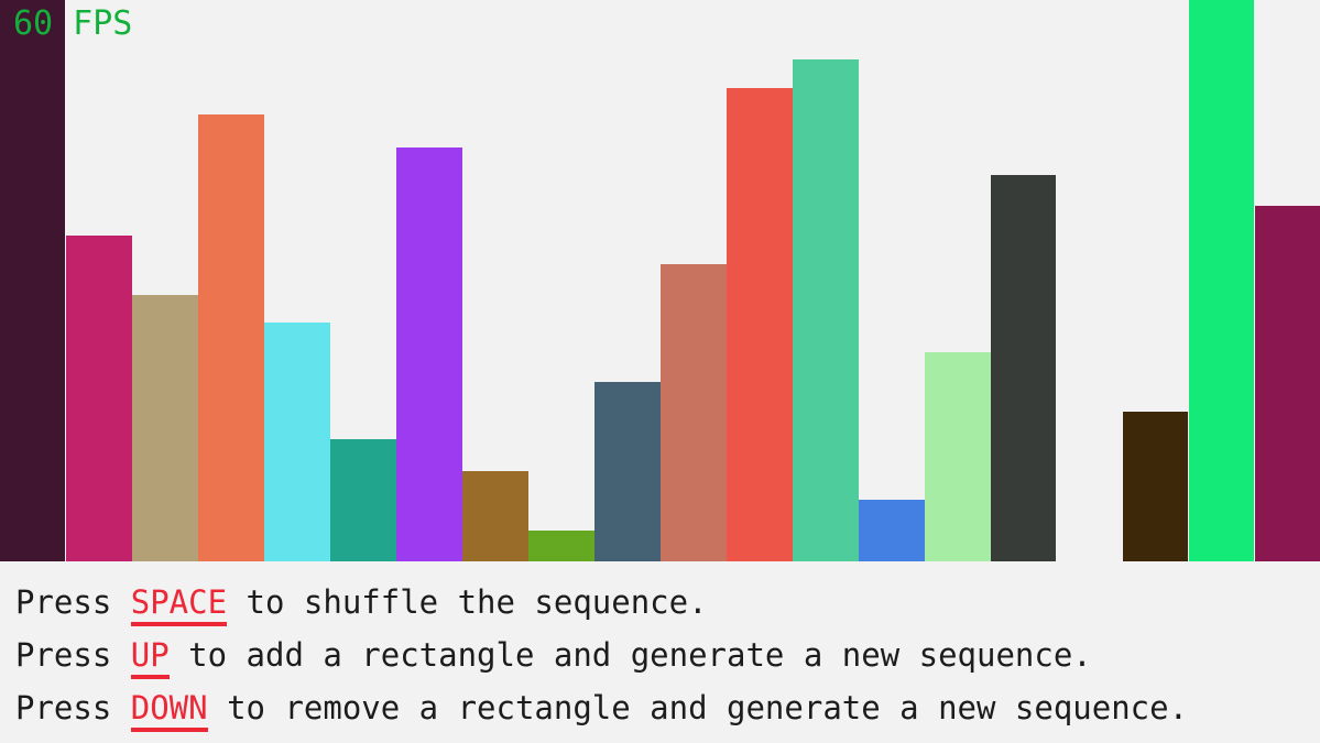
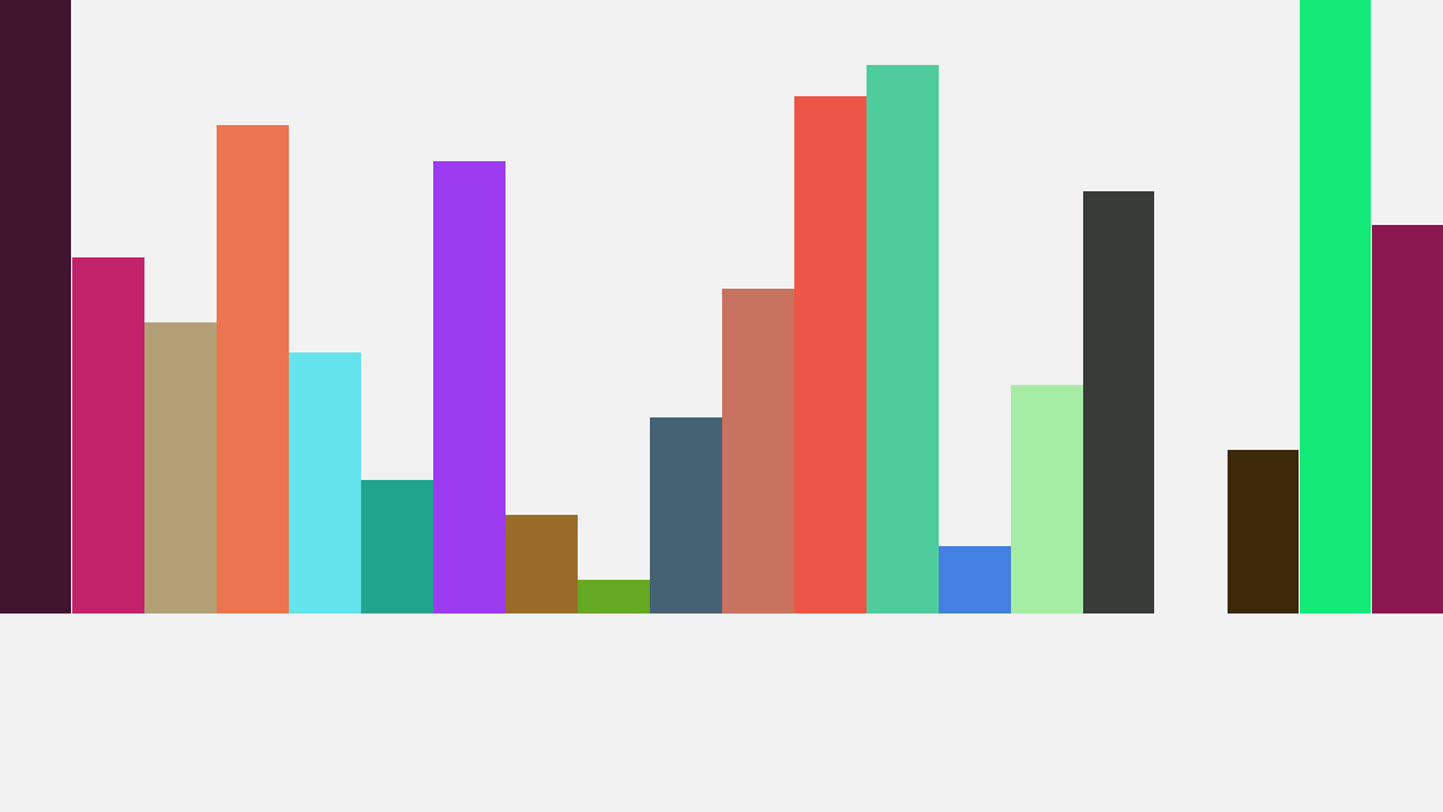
- 60 FPS
- Press SPACE to shuffle the sequence.
- Press UP to add a rectangle and generate a new sequence.
- Press DOWN to remove a rectangle and generate a new sequence.
